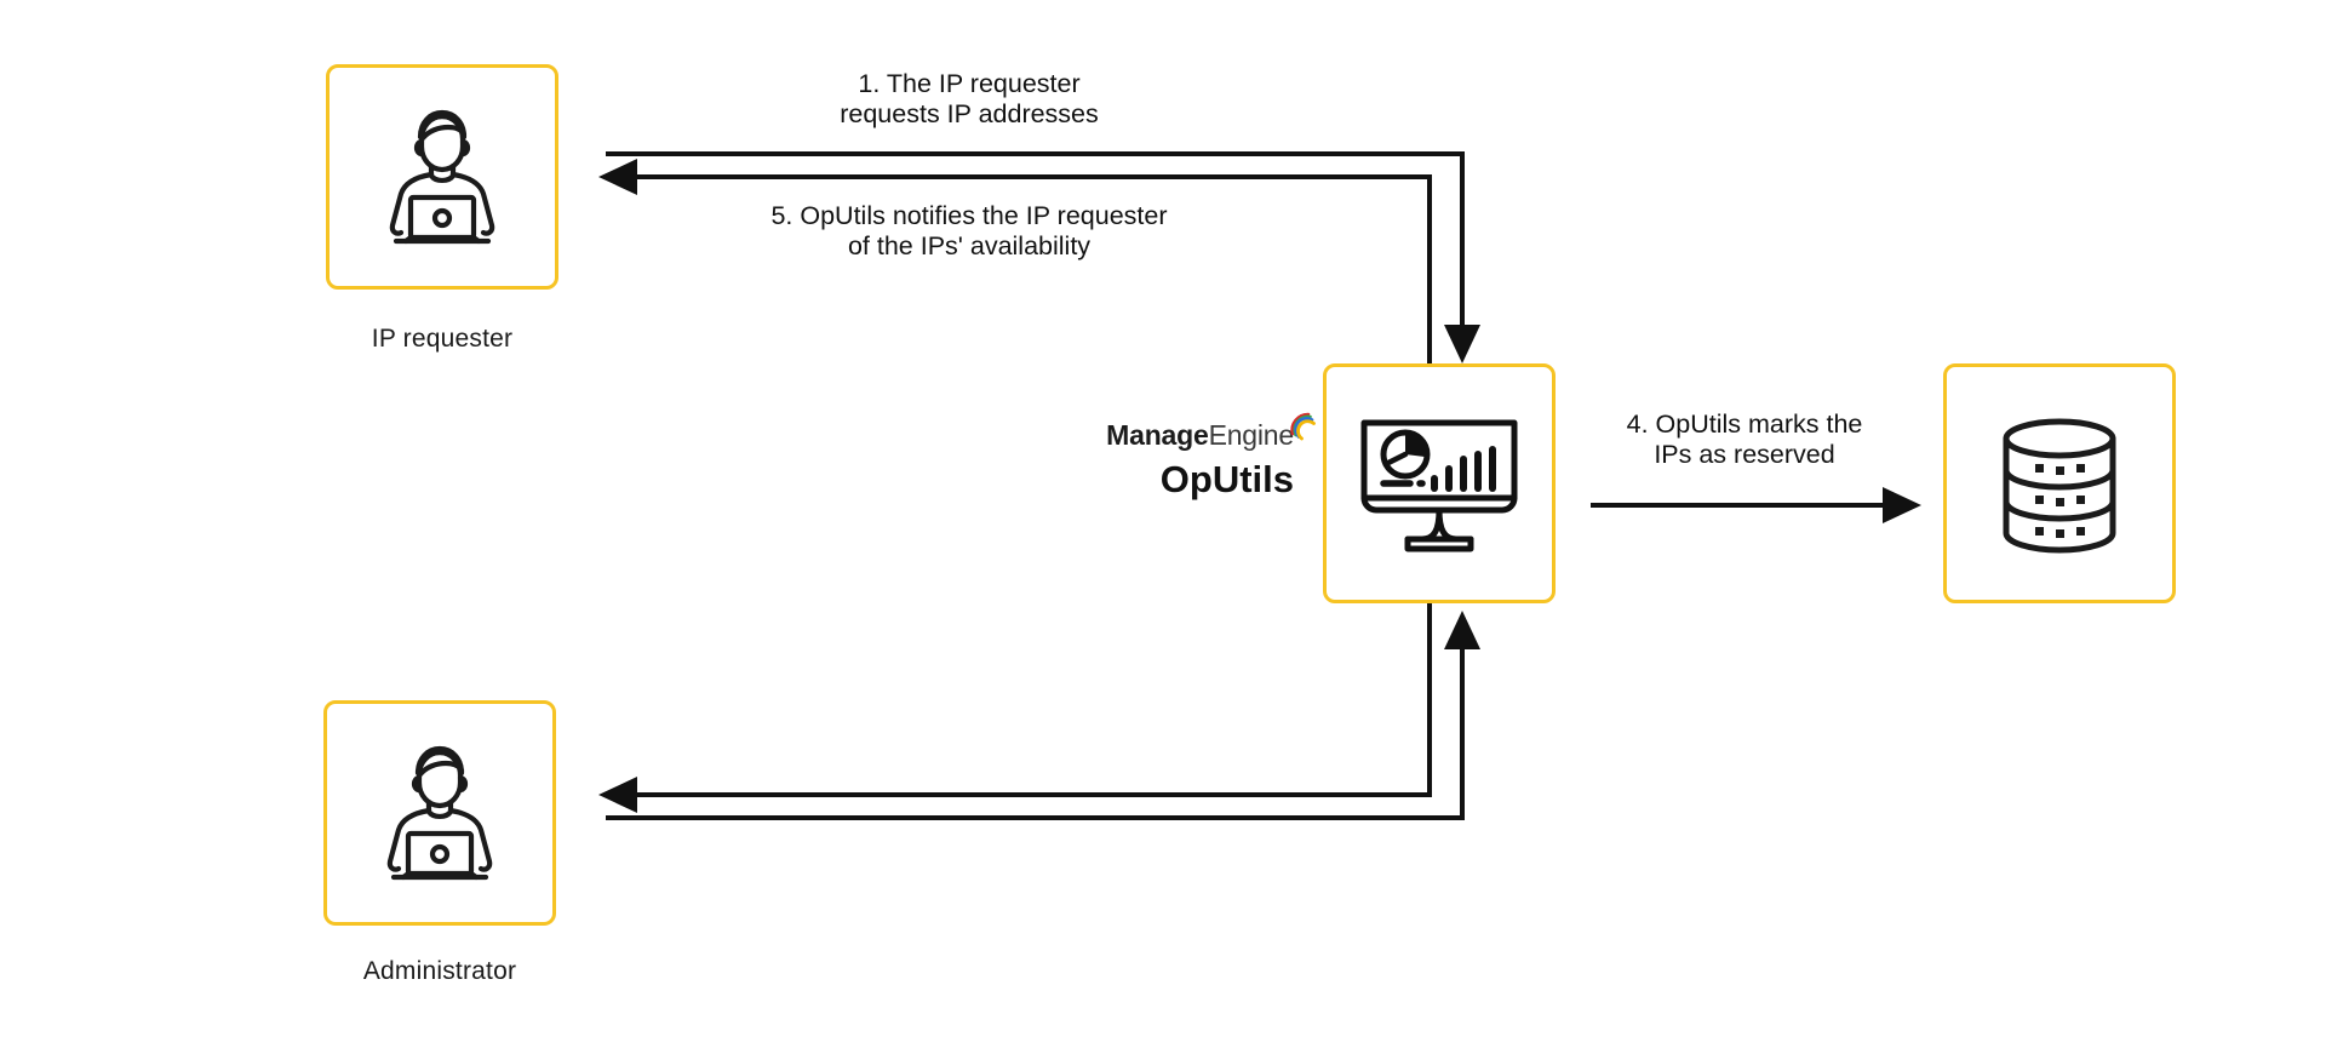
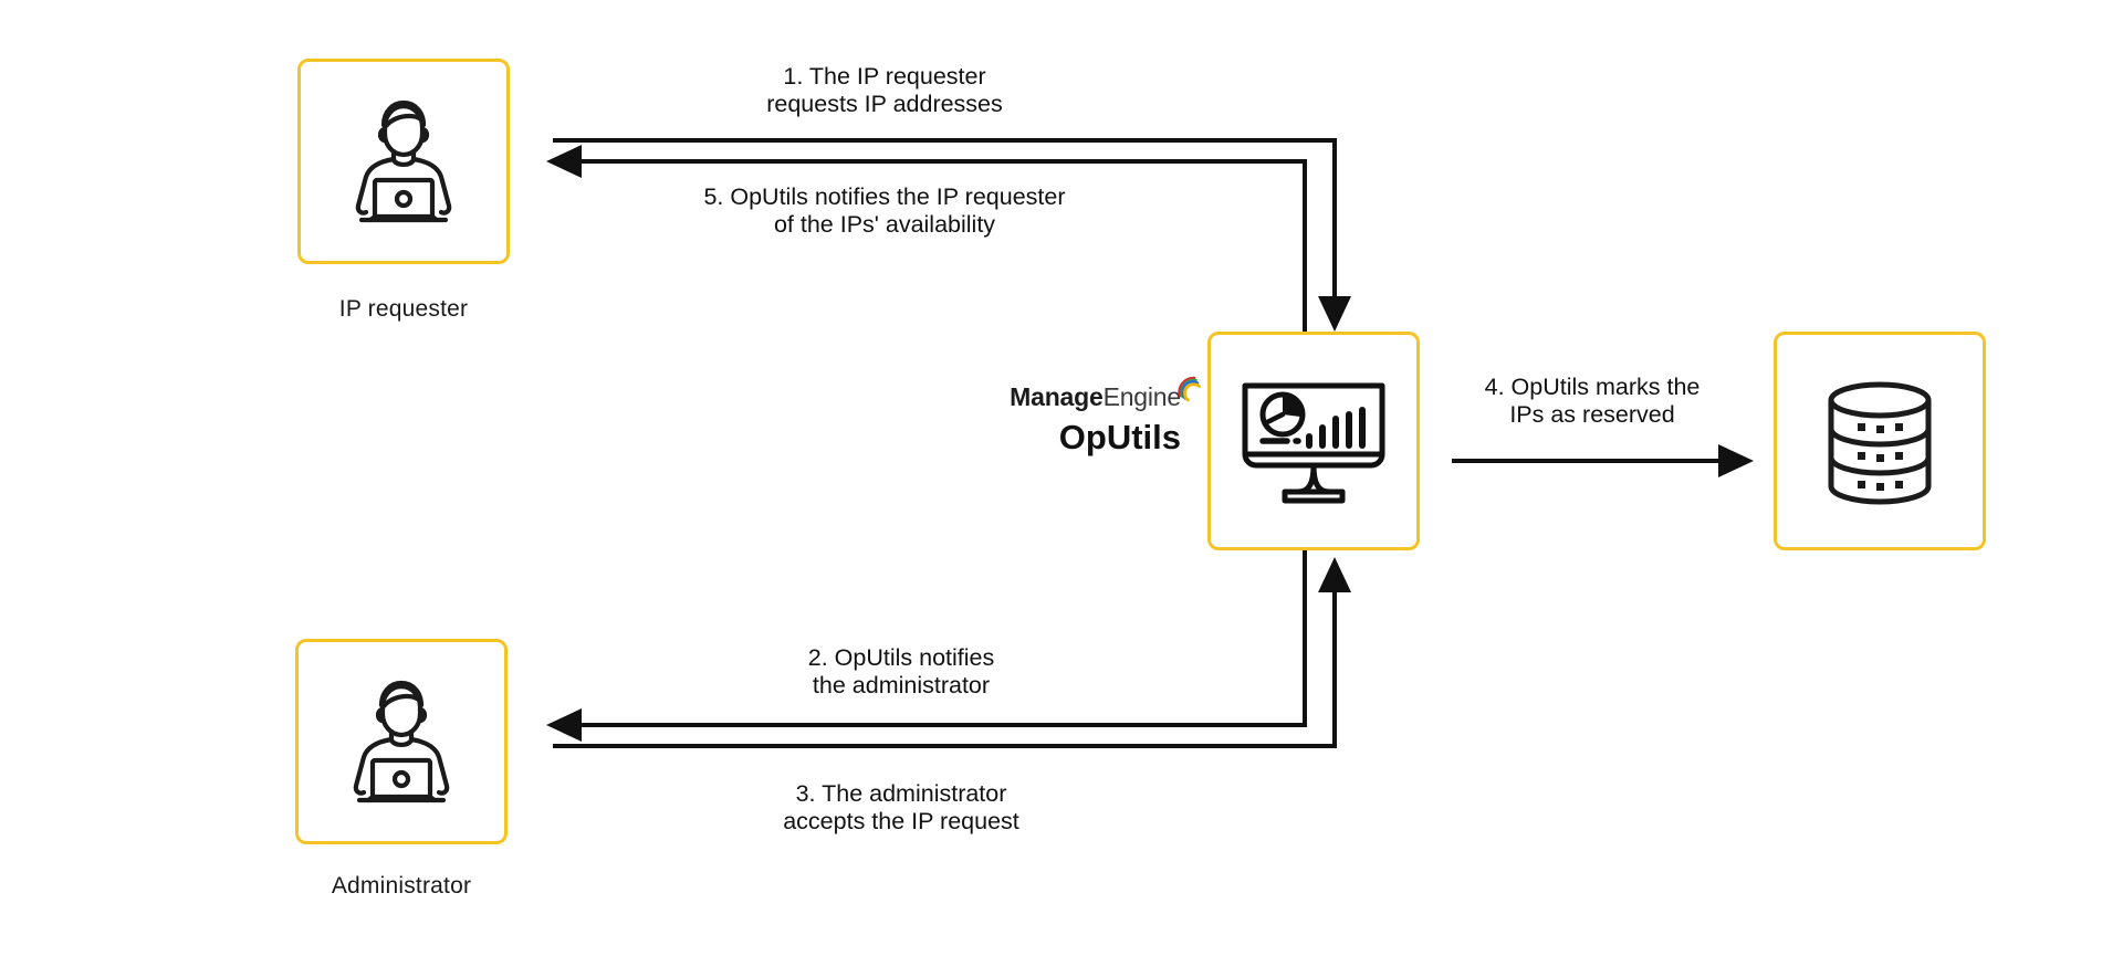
  IP requester
  Administrator
  ManageEngine
  OpUtils
  1. The IP requester
  requests IP addresses
  5. OpUtils notifies the IP requester
  of the IPs' availability
+ 2. OpUtils notifies
+ the administrator
+ 3. The administrator
+ accepts the IP request
  4. OpUtils marks the
  IPs as reserved
